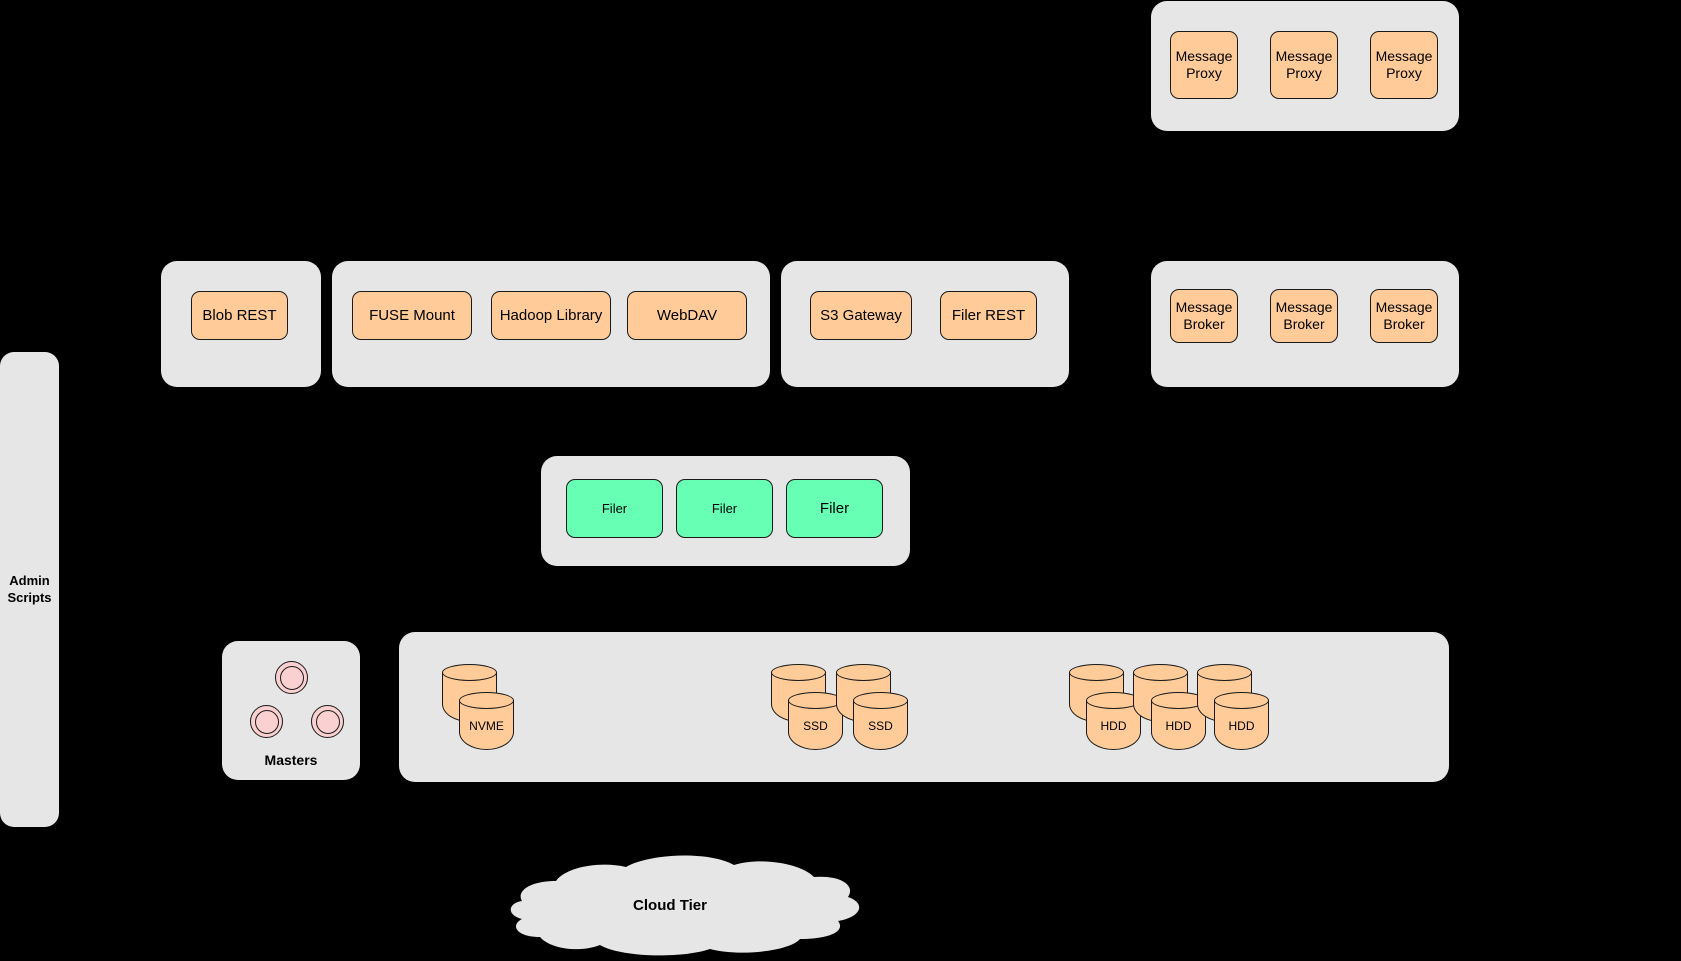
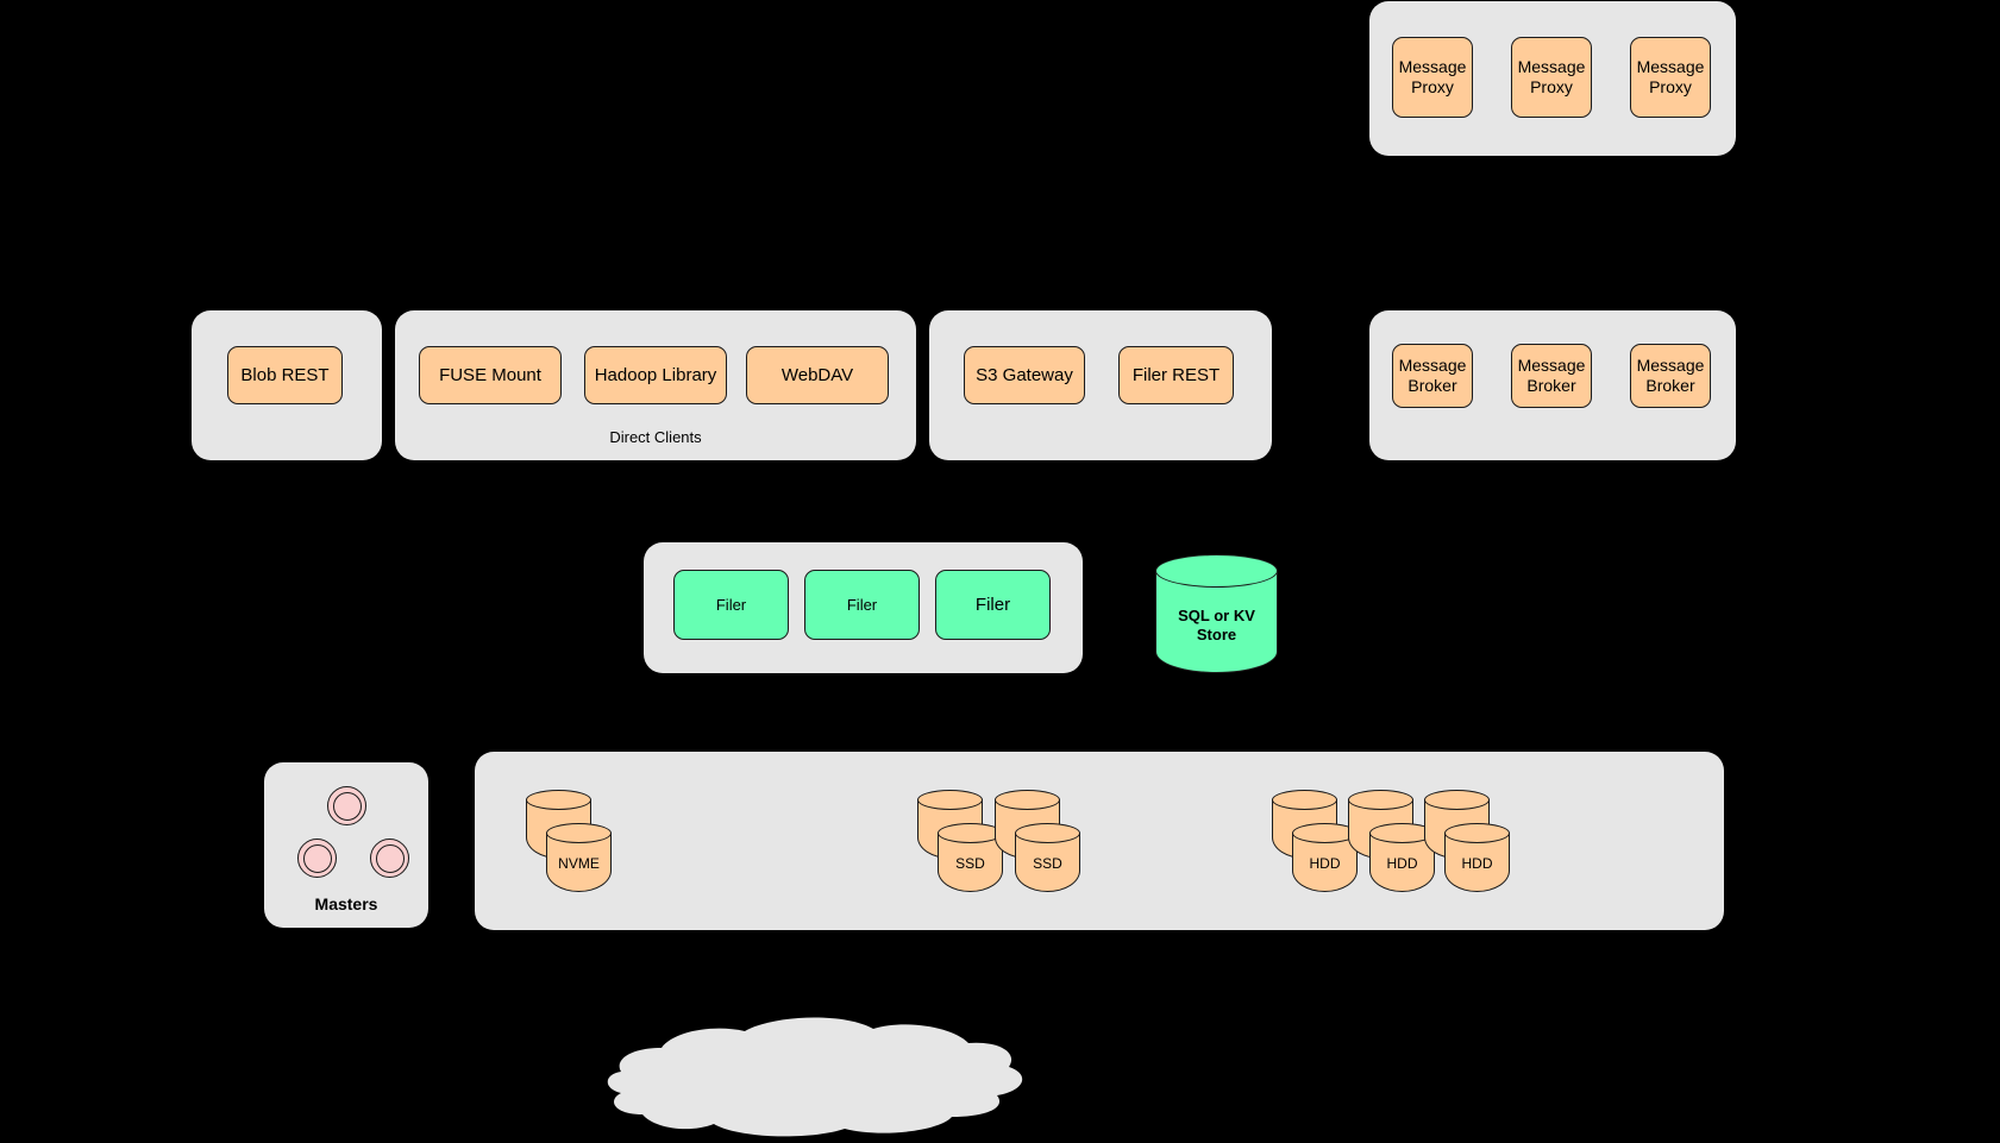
  Message
  Proxy
  Message
  Proxy
  Message
  Proxy
  Blob REST
  FUSE Mount
  Hadoop Library
  WebDAV
+ Direct Clients
  S3 Gateway
  Filer REST
  Message
  Broker
  Message
  Broker
  Message
  Broker
  Filer
  Filer
  Filer
+ SQL or KV
+ Store
  Masters
  NVME
  SSD
  SSD
  HDD
  HDD
  HDD
- Admin
- Scripts
- Cloud Tier
